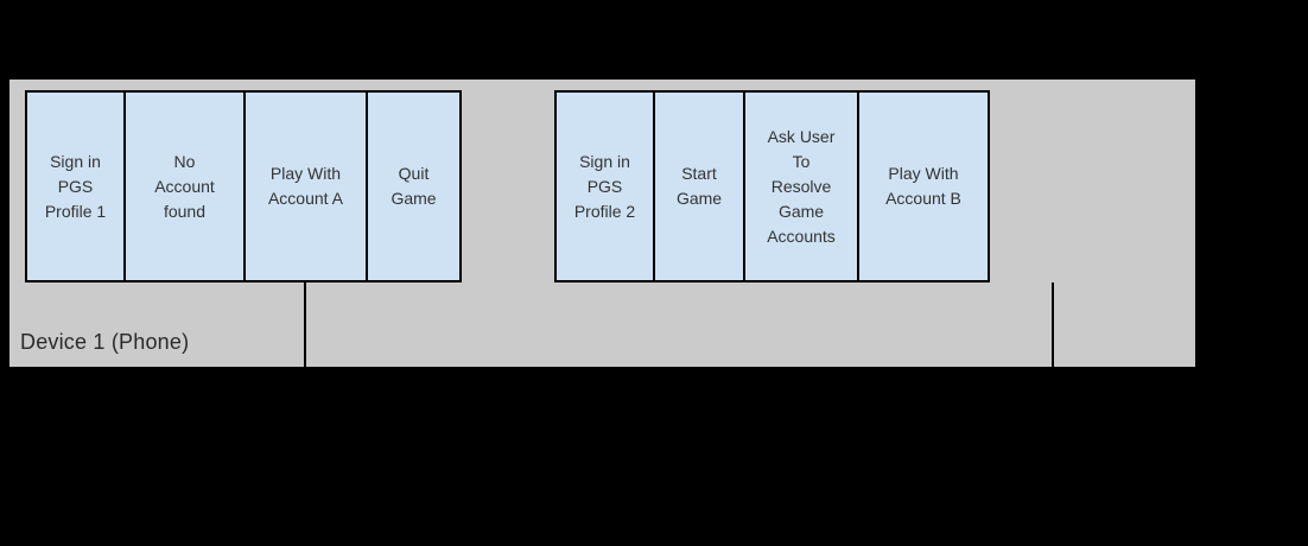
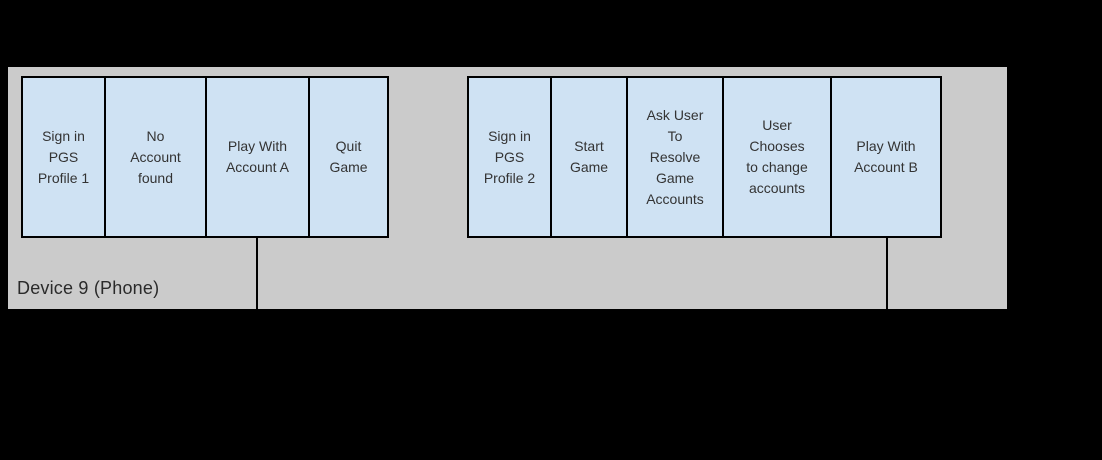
  Sign in
  PGS
  Profile 1
  No
  Account
  found
  Play With
  Account A
  Quit
  Game
  Sign in
  PGS
  Profile 2
  Start
  Game
  Ask User
  To
  Resolve
  Game
  Accounts
+ User
+ Chooses
+ to change
+ accounts
  Play With
  Account B
- Device 1 (Phone)
+ Device 9 (Phone)
